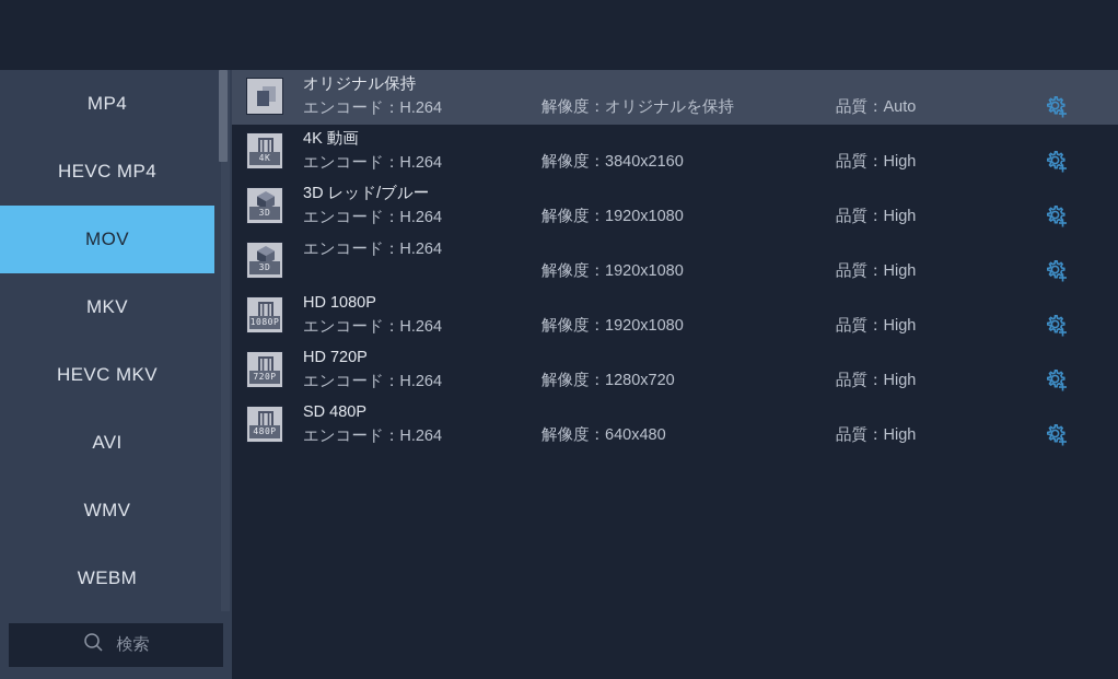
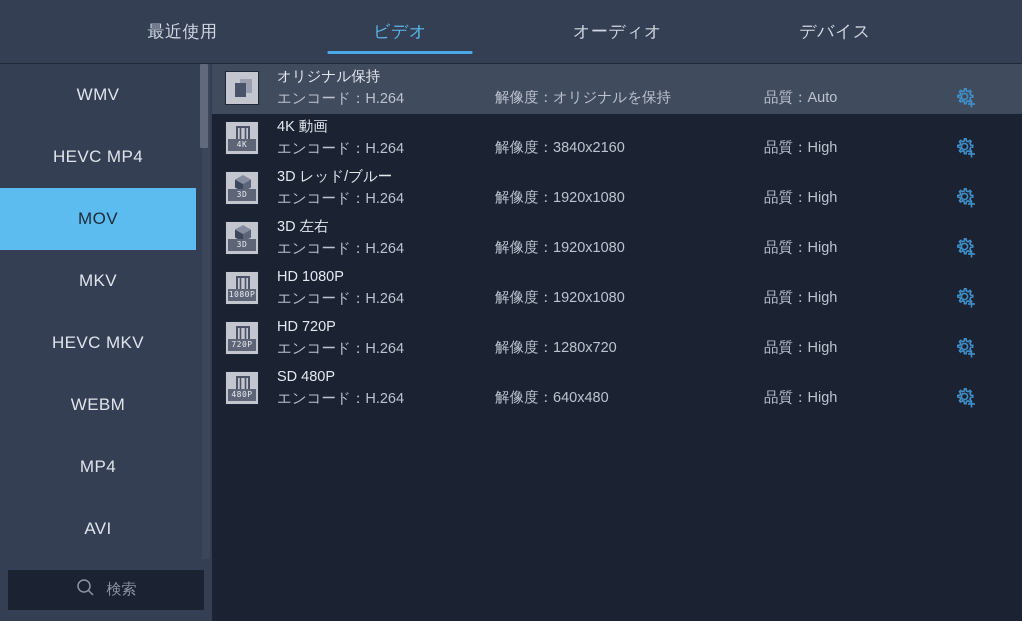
+ 最近使用
+ ビデオ
+ オーディオ
+ デバイス
- MP4
+ WMV
  HEVC MP4
  MOV
  MKV
  HEVC MKV
- AVI
+ WEBM
- WMV
+ MP4
- WEBM
+ AVI
  検索
  オリジナル保持
  エンコード：H.264
  解像度：オリジナルを保持
  品質：Auto
  4K
  4K 動画
  エンコード：H.264
  解像度：3840x2160
  品質：High
  3D
  3D レッド/ブルー
  エンコード：H.264
  解像度：1920x1080
  品質：High
  3D
+ 3D 左右
  エンコード：H.264
  解像度：1920x1080
  品質：High
  1080P
  HD 1080P
  エンコード：H.264
  解像度：1920x1080
  品質：High
  720P
  HD 720P
  エンコード：H.264
  解像度：1280x720
  品質：High
  480P
  SD 480P
  エンコード：H.264
  解像度：640x480
  品質：High
